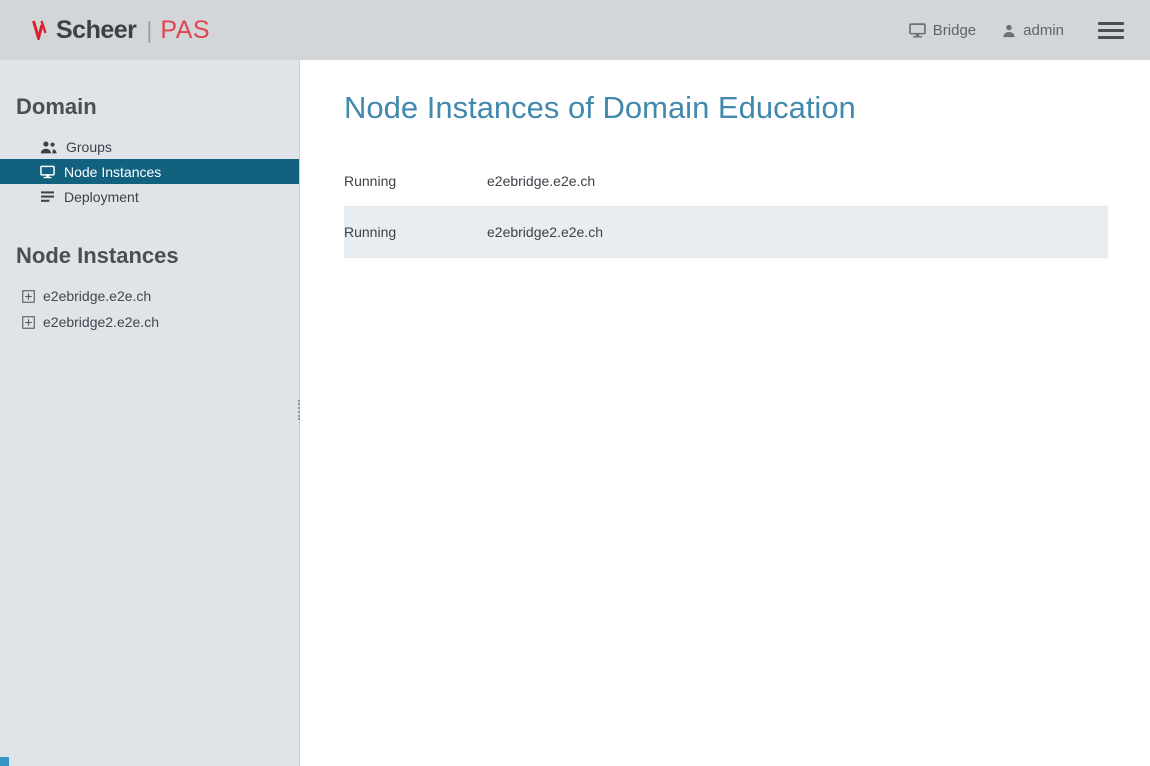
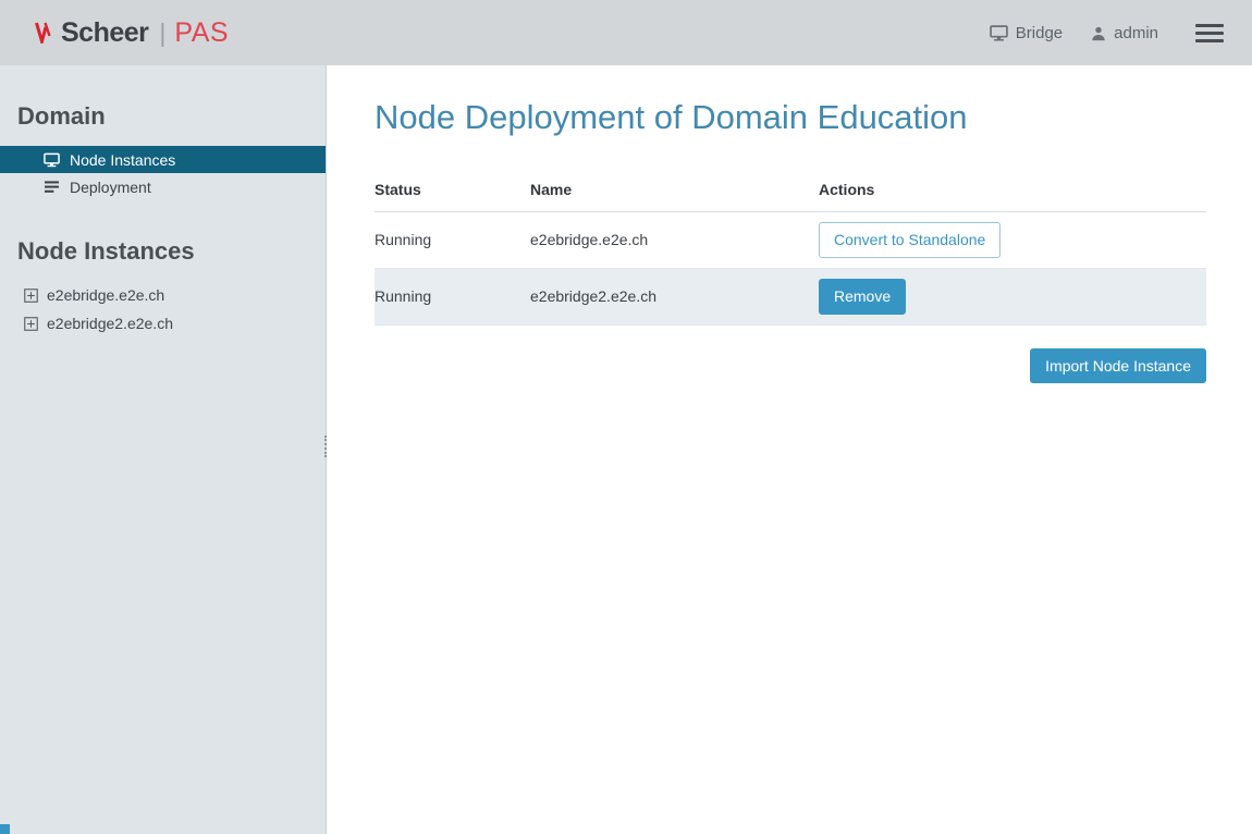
  Scheer
  |
  PAS
  Bridge
  admin
  Domain
- Groups
  Node Instances
  Deployment
  Node Instances
  e2ebridge.e2e.ch
  e2ebridge2.e2e.ch
- Node Instances of Domain Education
+ Node Deployment of Domain Education
+ Status
+ Name
+ Actions
  Running
  e2ebridge.e2e.ch
+ Convert to Standalone
  Running
  e2ebridge2.e2e.ch
+ Remove
+ Import Node Instance
